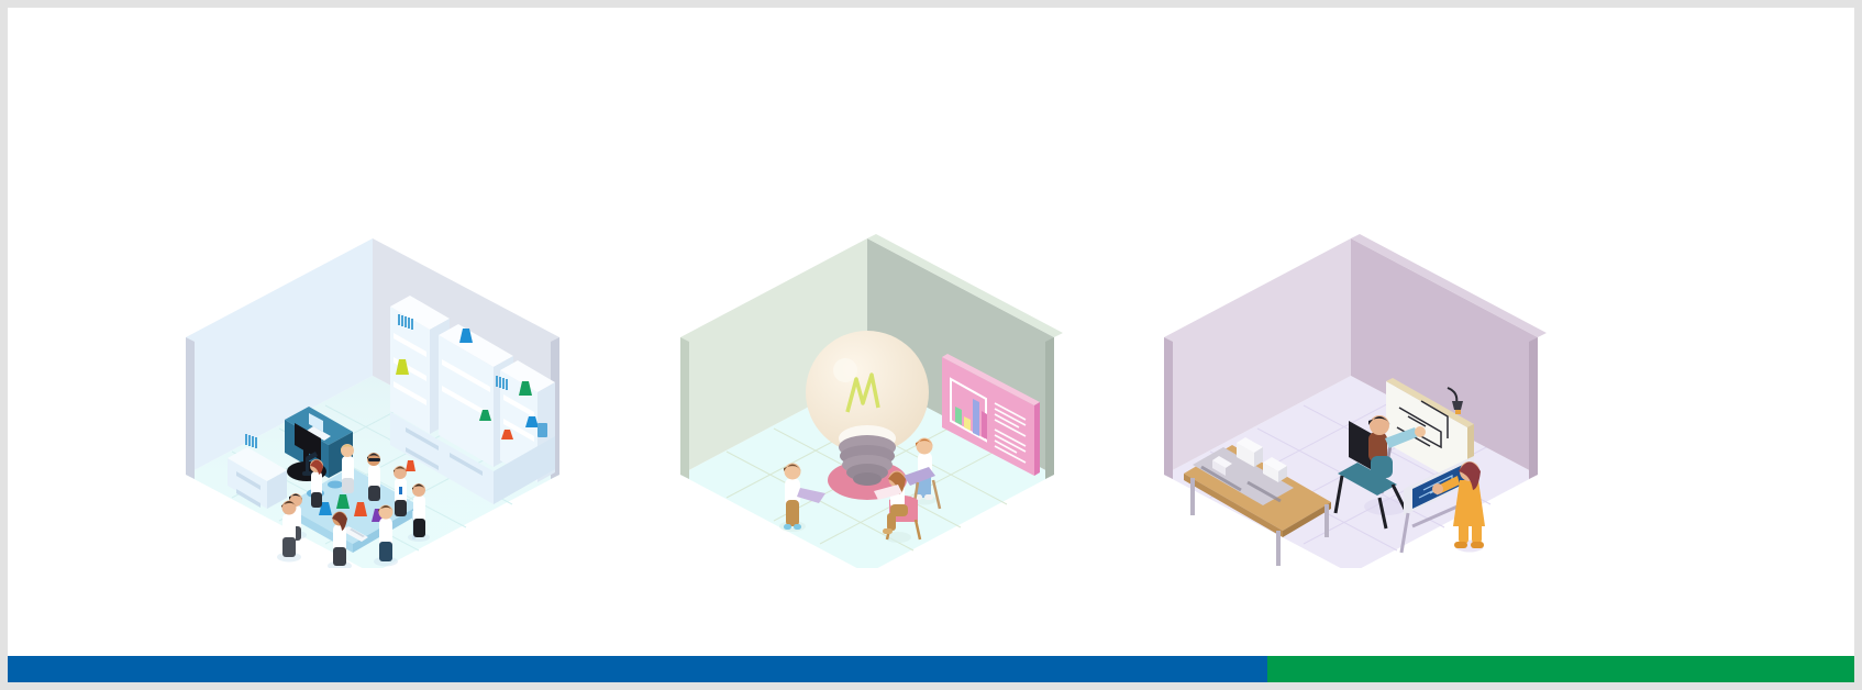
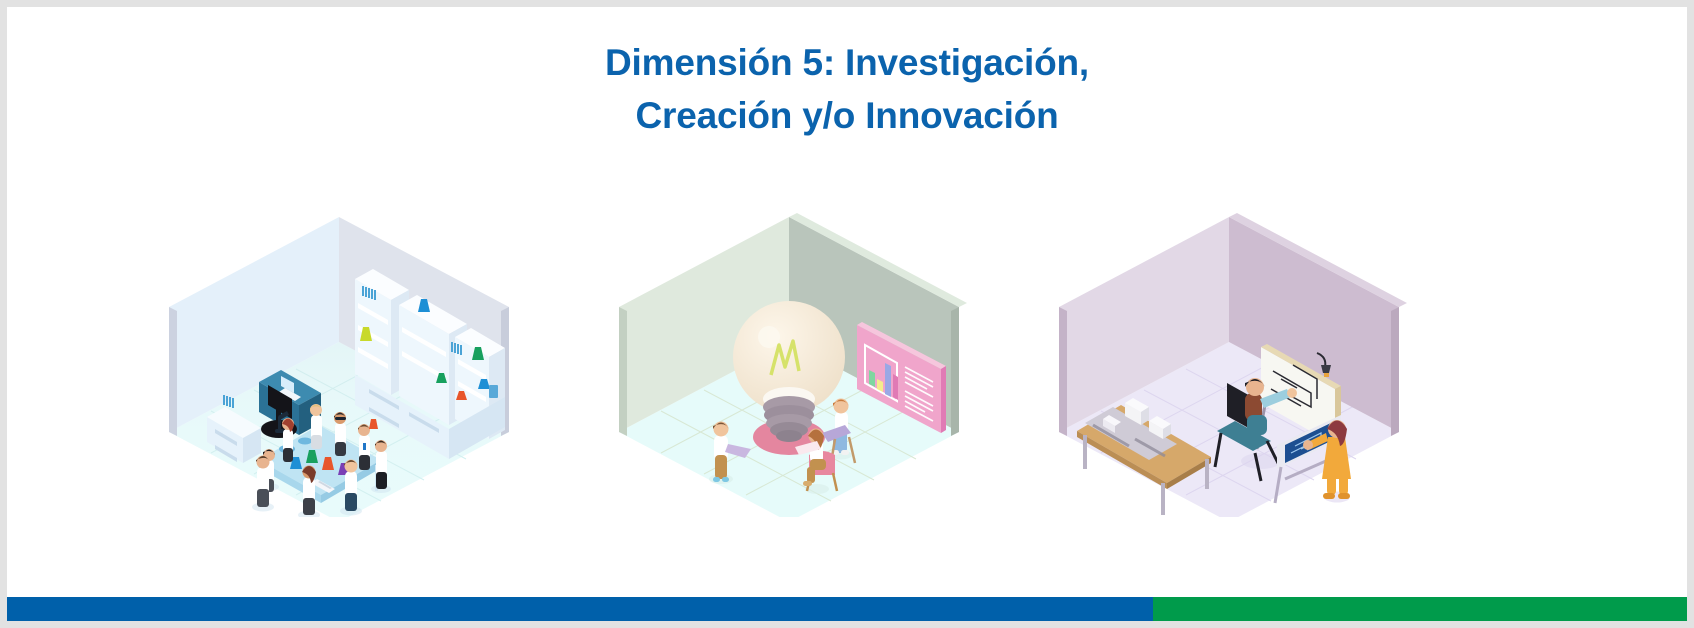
+ Dimensión 5: Investigación,
+ Creación y/o Innovación
